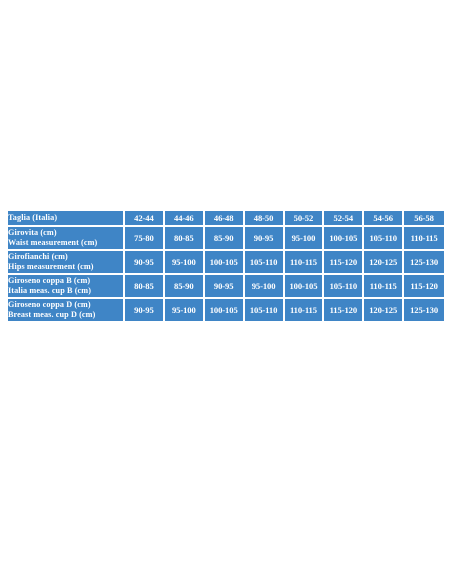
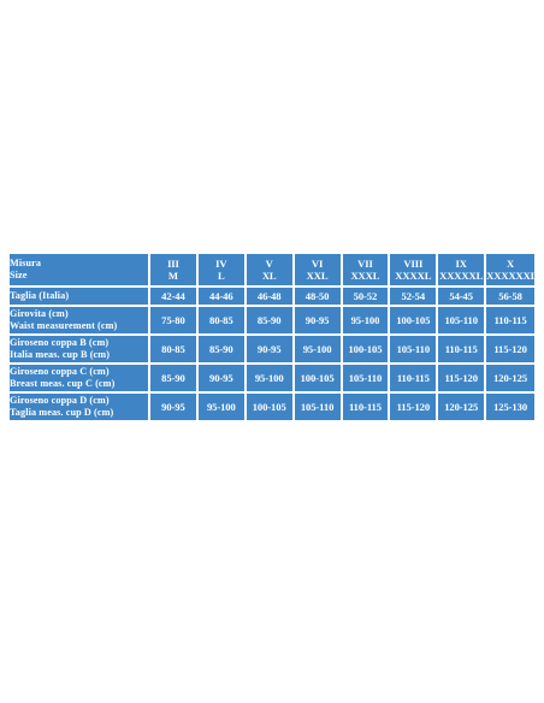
+ MisuraSize	IIIM	IVL	VXL	VIXXL	VIIXXXL	VIIIXXXXL	IXXXXXXL	XXXXXXXL
- Taglia (Italia)	42-44	44-46	46-48	48-50	50-52	52-54	54-56	56-58
+ Taglia (Italia)	42-44	44-46	46-48	48-50	50-52	52-54	54-45	56-58
  Girovita (cm)Waist measurement (cm)	75-80	80-85	85-90	90-95	95-100	100-105	105-110	110-115
- Girofianchi (cm)Hips measurement (cm)	90-95	95-100	100-105	105-110	110-115	115-120	120-125	125-130
  Giroseno coppa B (cm)Italia meas. cup B (cm)	80-85	85-90	90-95	95-100	100-105	105-110	110-115	115-120
+ Giroseno coppa C (cm)Breast meas. cup C (cm)	85-90	90-95	95-100	100-105	105-110	110-115	115-120	120-125
- Giroseno coppa D (cm)Breast meas. cup D (cm)	90-95	95-100	100-105	105-110	110-115	115-120	120-125	125-130
+ Giroseno coppa D (cm)Taglia meas. cup D (cm)	90-95	95-100	100-105	105-110	110-115	115-120	120-125	125-130
